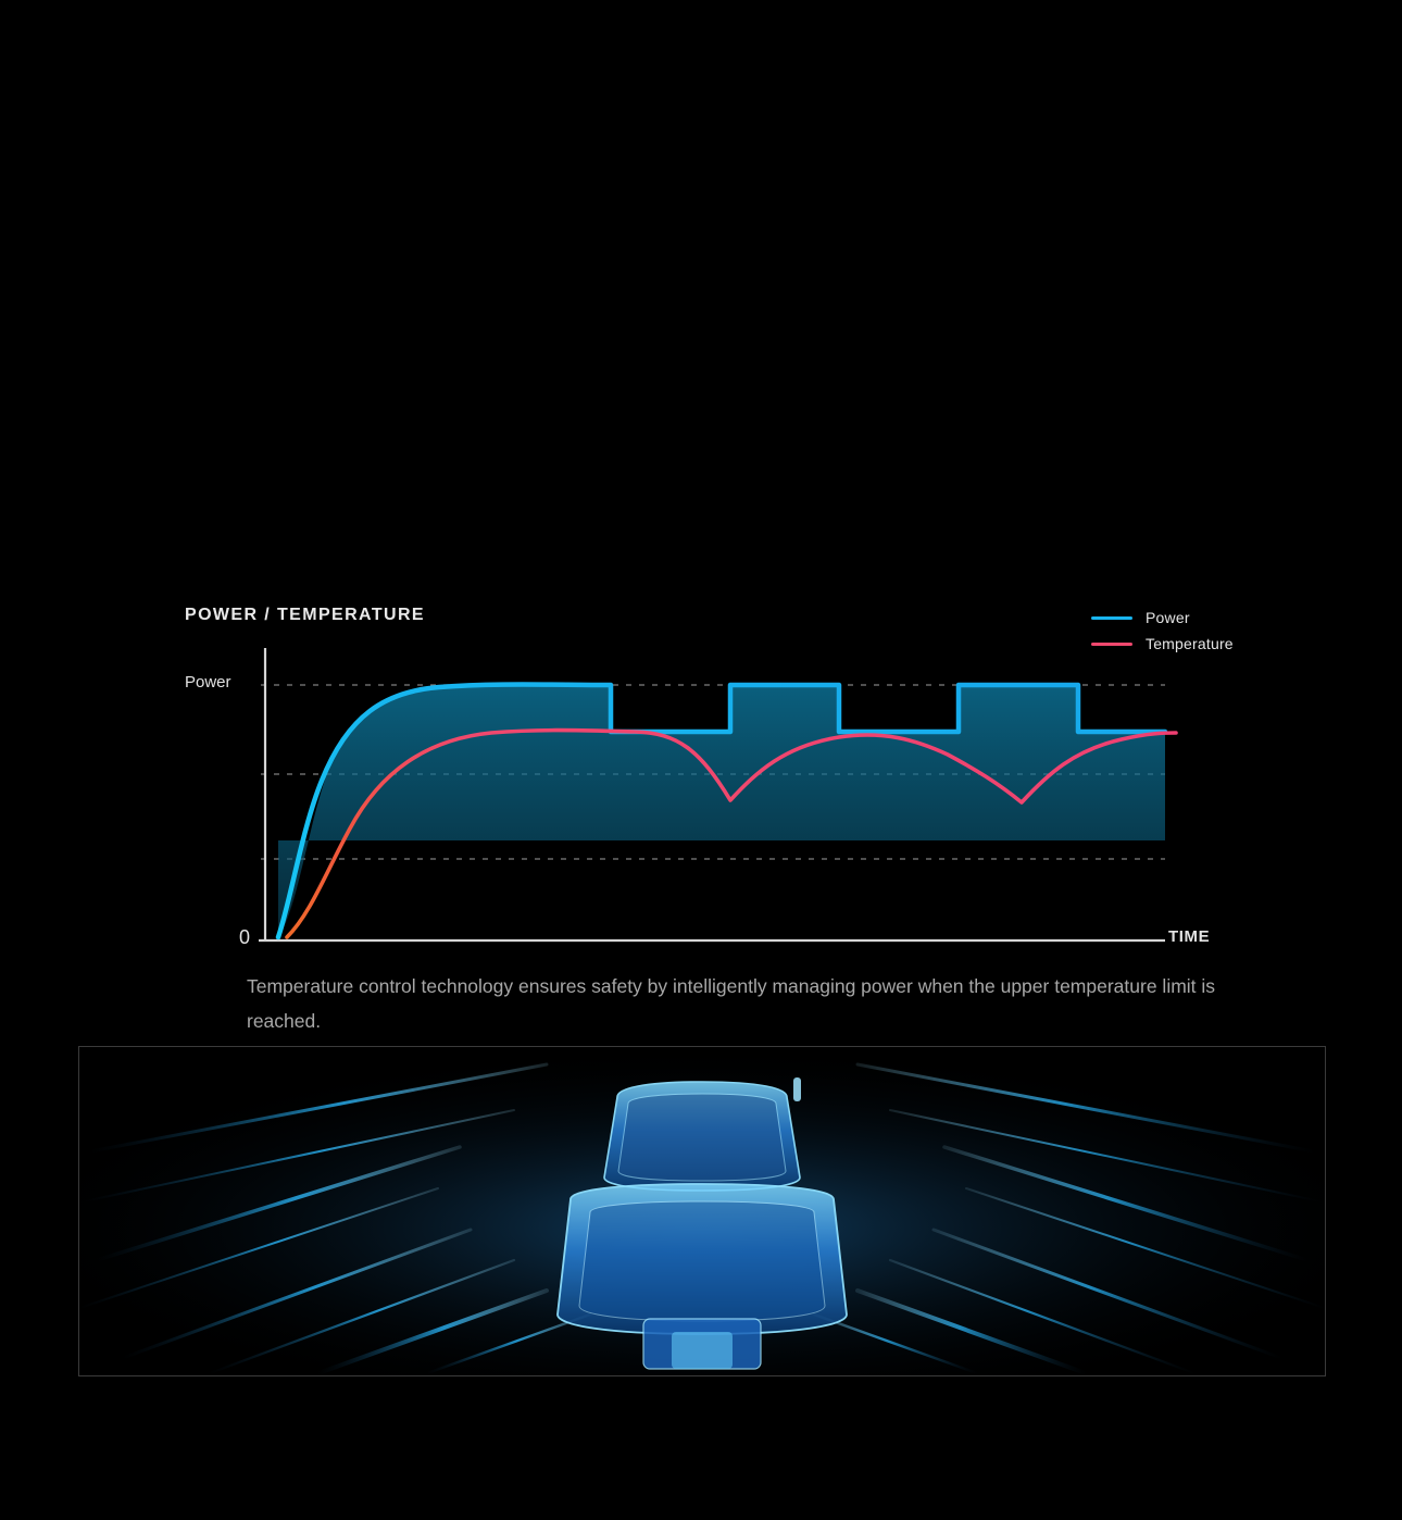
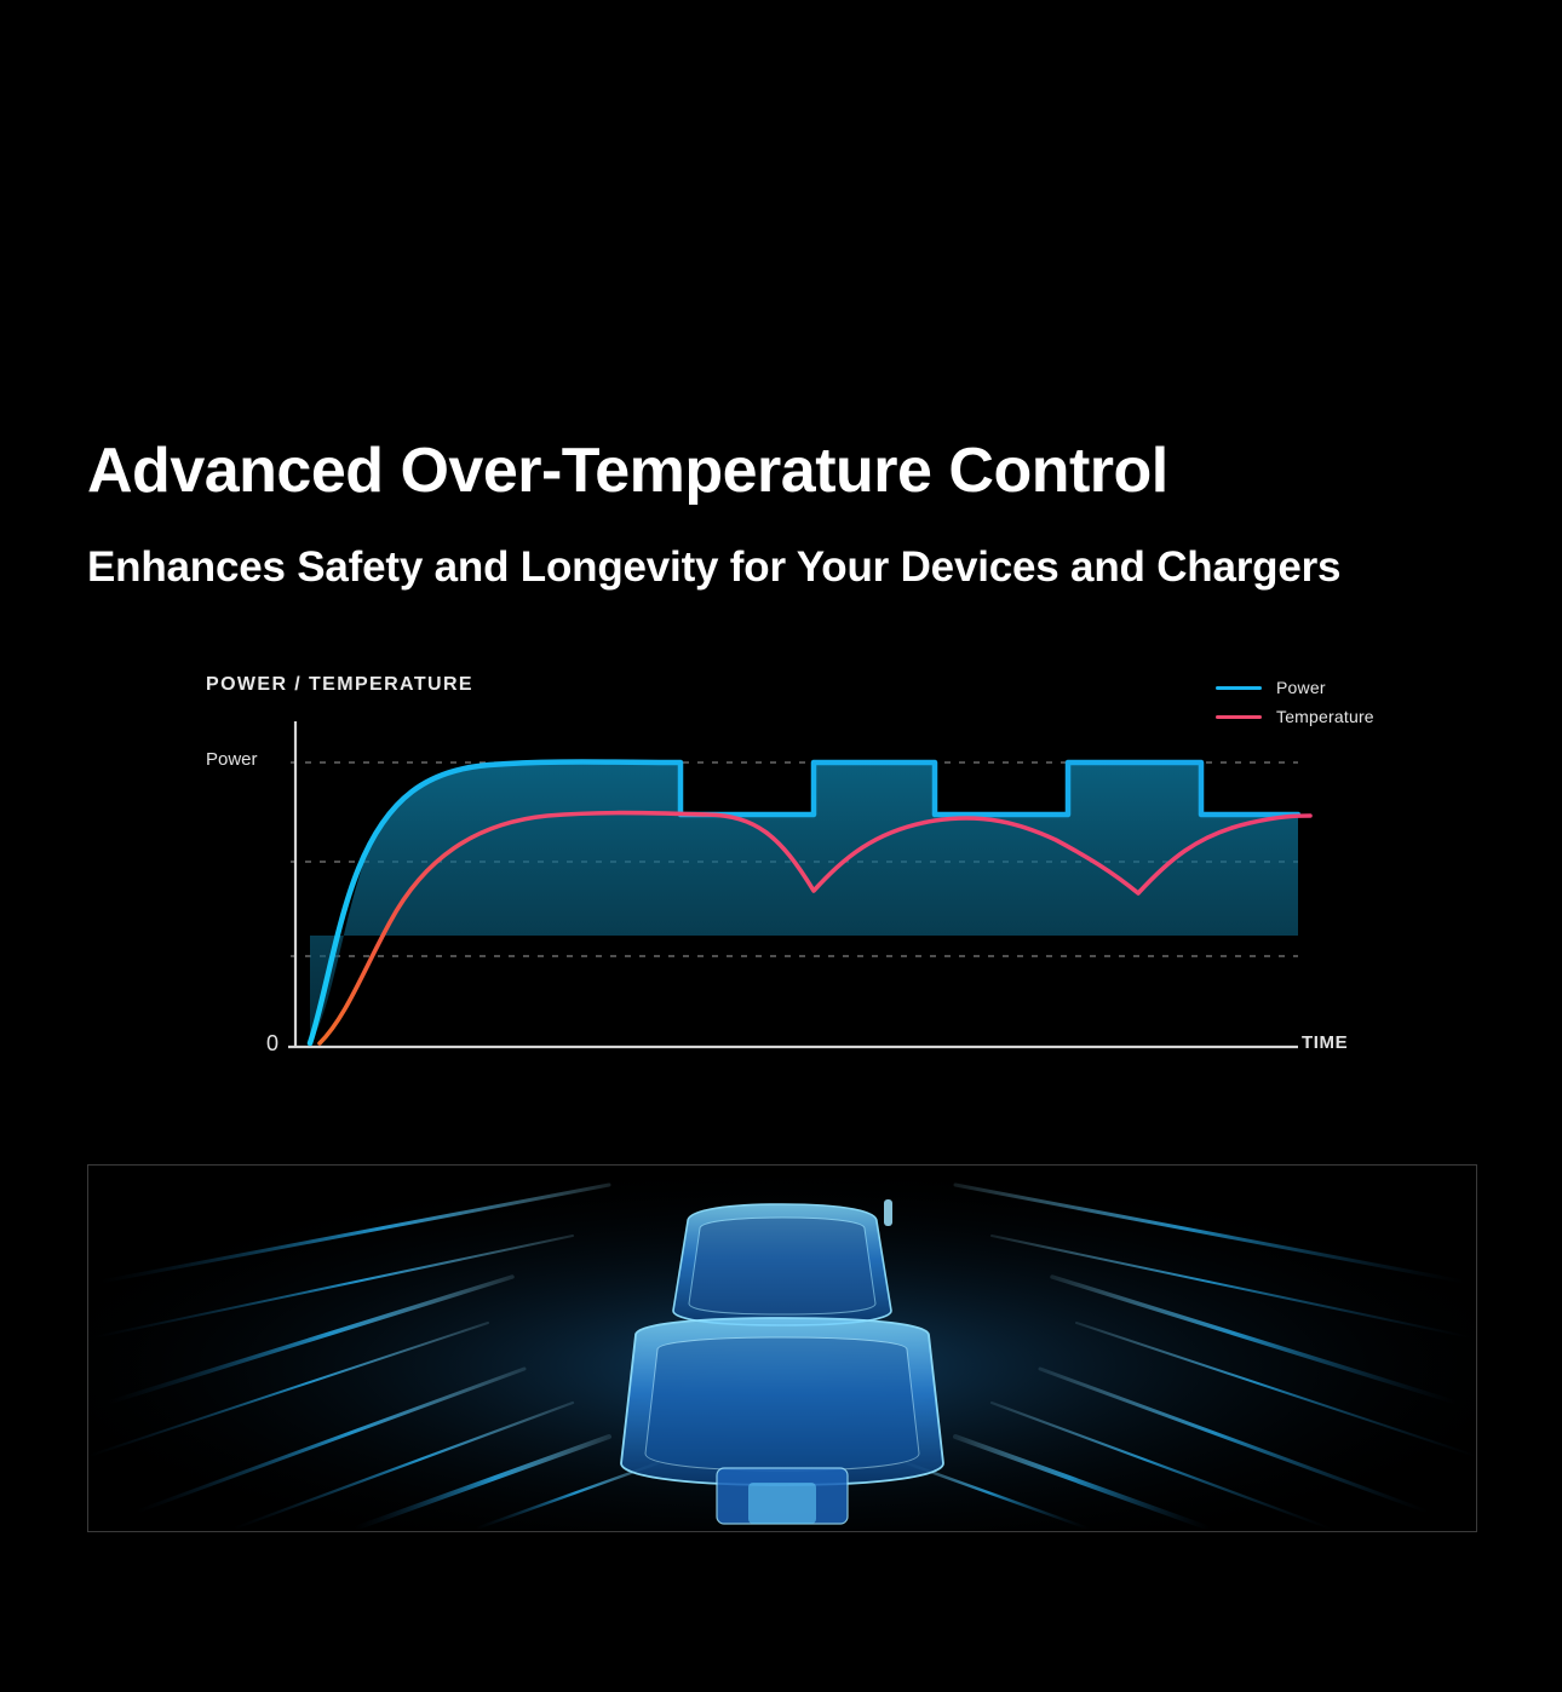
+ Advanced Over-Temperature Control
+ Enhances Safety and Longevity for Your Devices and Chargers
  POWER / TEMPERATURE
  Power
  Temperature
  Power
  0
  TIME
- Temperature control technology ensures safety by intelligently managing power when the upper temperature limit is reached.
